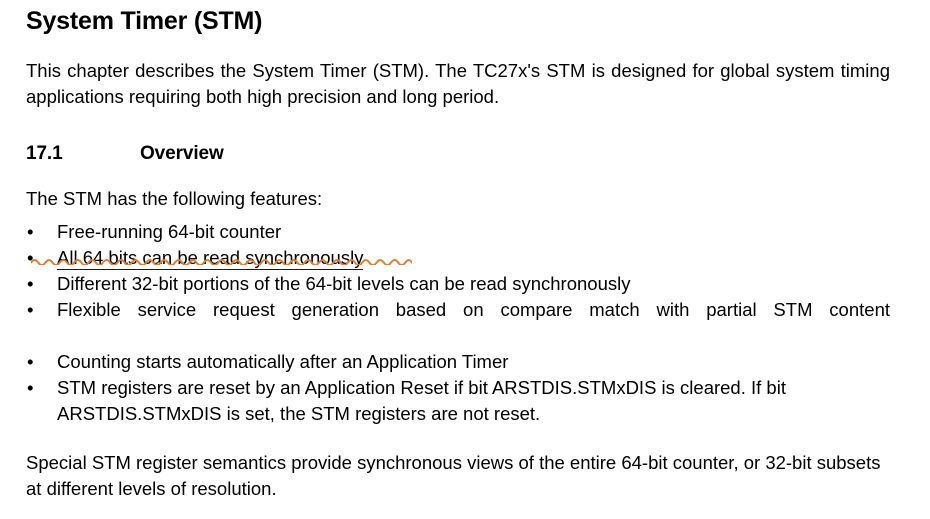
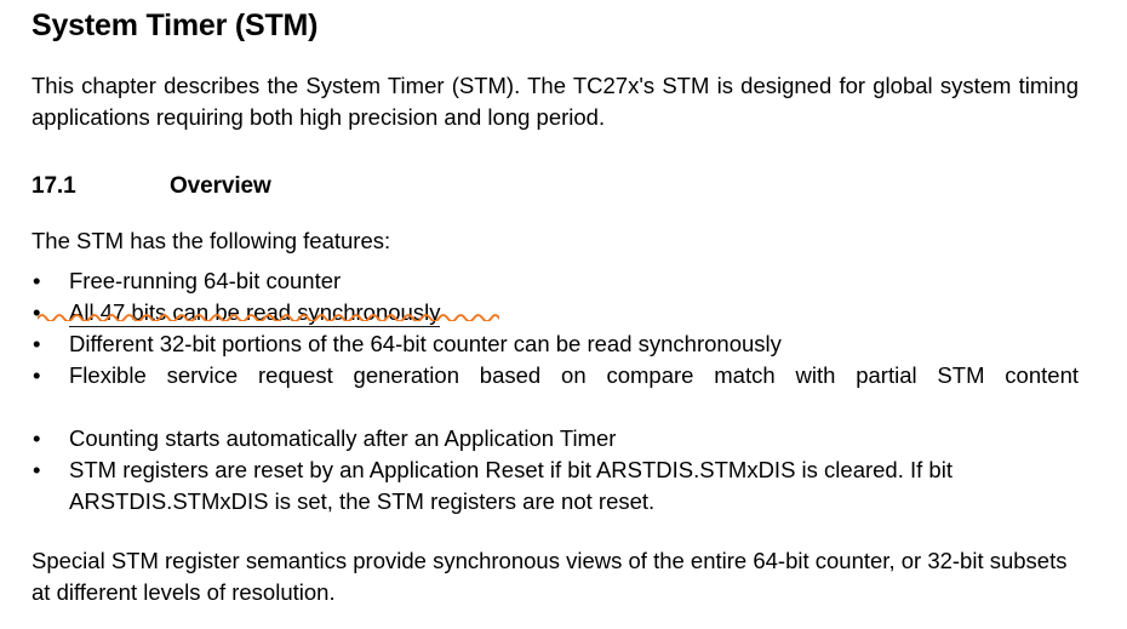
  System Timer (STM)
  This chapter describes the System Timer (STM). The TC27x's STM is designed for global system timing applications requiring both high precision and long period.
  17.1
  Overview
  The STM has the following features:
  •
  Free-running 64-bit counter
  •
- All 64 bits can be read synchronously
+ All 47 bits can be read synchronously
  •
- Different 32-bit portions of the 64-bit levels can be read synchronously
+ Different 32-bit portions of the 64-bit counter can be read synchronously
  •
  Flexible service request generation based on compare match with partial STM content
  •
  Counting starts automatically after an Application Timer
  •
  STM registers are reset by an Application Reset if bit ARSTDIS.STMxDIS is cleared. If bit ARSTDIS.STMxDIS is set, the STM registers are not reset.
  Special STM register semantics provide synchronous views of the entire 64-bit counter, or 32-bit subsets at different levels of resolution.
